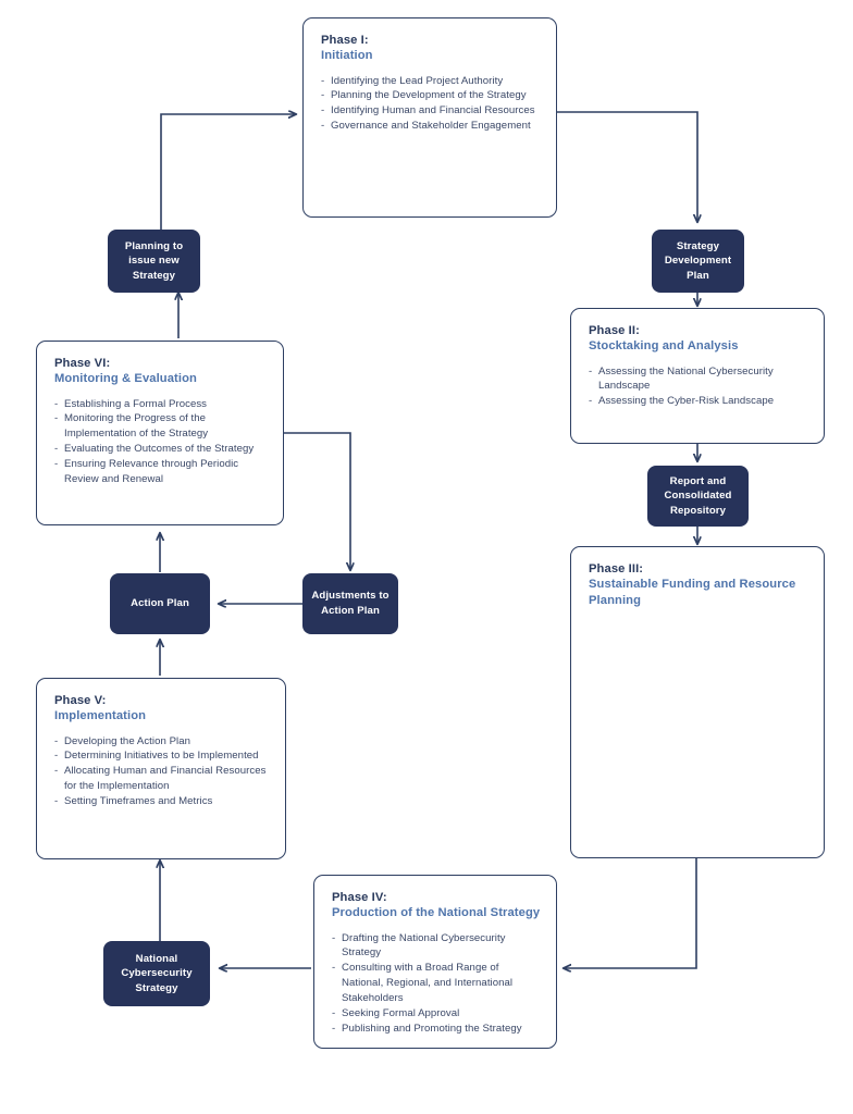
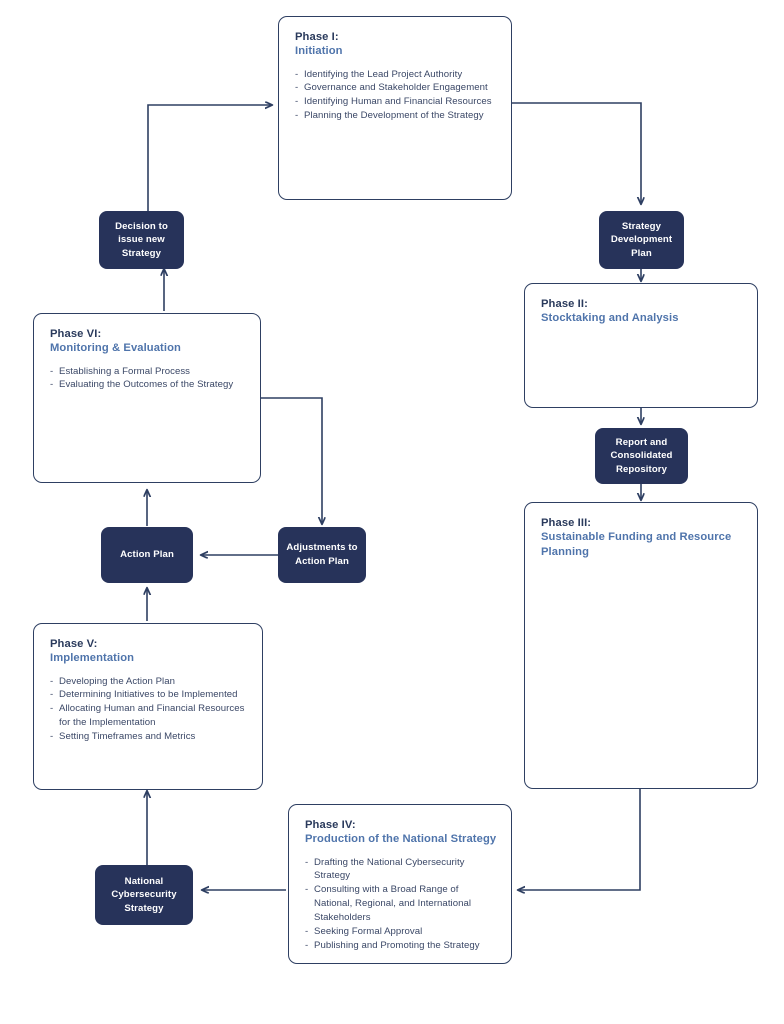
  Phase I:
  Initiation
  Identifying the Lead Project Authority
- Planning the Development of the Strategy
+ Governance and Stakeholder Engagement
  Identifying Human and Financial Resources
- Governance and Stakeholder Engagement
+ Planning the Development of the Strategy
  Phase II:
  Stocktaking and Analysis
- Assessing the National Cybersecurity Landscape
- Assessing the Cyber-Risk Landscape
  Phase III:
  Sustainable Funding and Resource Planning
  Phase IV:
  Production of the National Strategy
  Drafting the National Cybersecurity Strategy
  Consulting with a Broad Range of National, Regional, and International Stakeholders
  Seeking Formal Approval
  Publishing and Promoting the Strategy
  Phase V:
  Implementation
  Developing the Action Plan
  Determining Initiatives to be Implemented
  Allocating Human and Financial Resources for the Implementation
  Setting Timeframes and Metrics
  Phase VI:
  Monitoring & Evaluation
  Establishing a Formal Process
- Monitoring the Progress of the Implementation of the Strategy
  Evaluating the Outcomes of the Strategy
- Ensuring Relevance through Periodic Review and Renewal
- Planning to issue new Strategy
+ Decision to issue new Strategy
  Strategy Development Plan
  Report and Consolidated Repository
  Adjustments to Action Plan
  Action Plan
  National Cybersecurity Strategy
